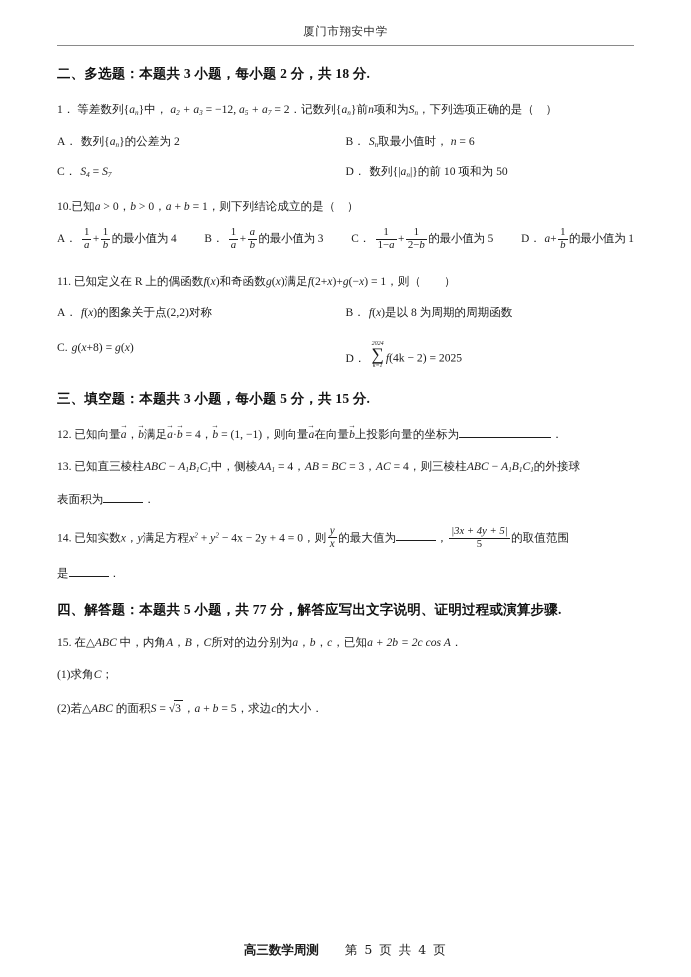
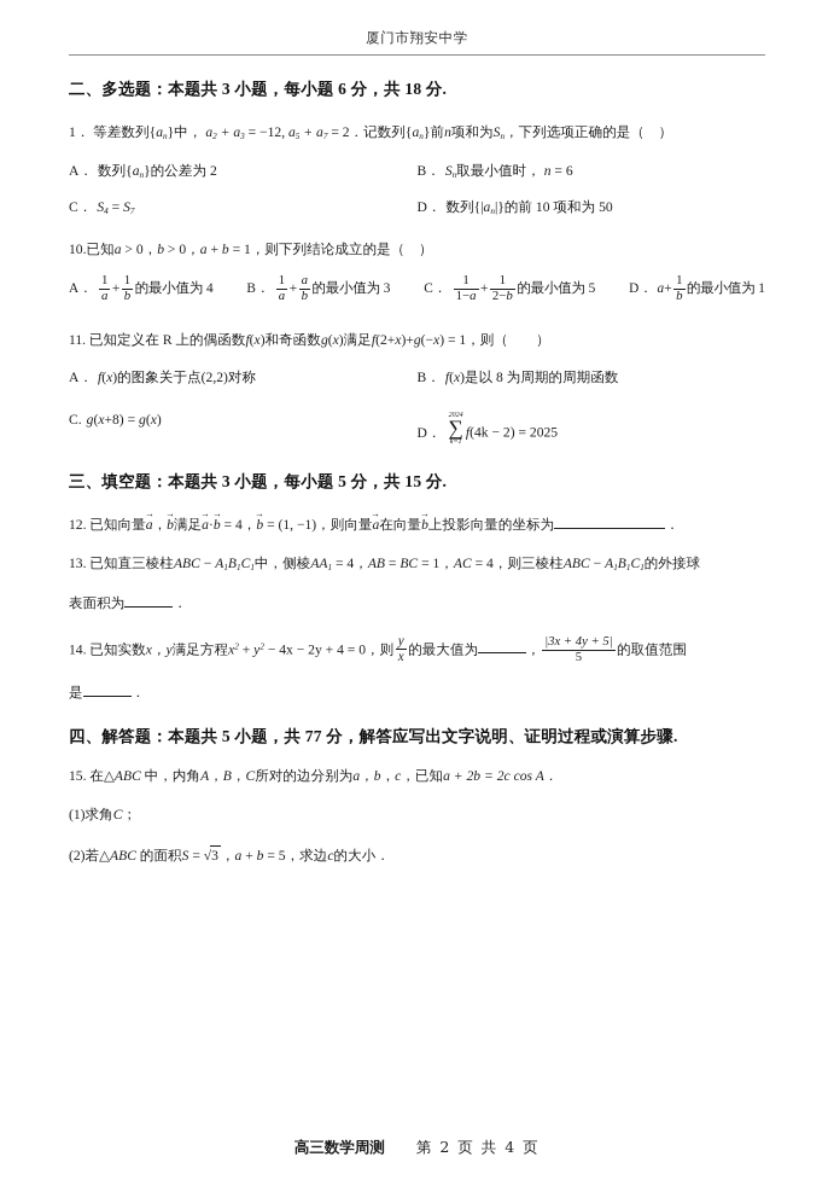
  厦门市翔安中学
- 二、多选题：本题共 3 小题，每小题 2 分，共 18 分.
+ 二、多选题：本题共 3 小题，每小题 6 分，共 18 分.
  1． 等差数列{an}中， a2 + a3 = −12, a5 + a7 = 2．记数列{an}前n项和为Sn，下列选项正确的是（ ）
  A． 数列{an}的公差为 2
  B． Sn取最小值时， n = 6
  C． S4 = S7
  D． 数列{|an|}的前 10 项和为 50
  10.已知a > 0，b > 0，a + b = 1，则下列结论成立的是（ ）
  A．
  1
  a
  +
  1
  b
  的最小值为 4
  B．
  1
  a
  +
  a
  b
  的最小值为 3
  C．
  1
  1−a
  +
  1
  2−b
  的最小值为 5
  D． a+
  1
  b
  的最小值为 1
  11. 已知定义在 R 上的偶函数f(x)和奇函数g(x)满足f(2+x)+g(−x) = 1，则（ ）
  A． f(x)的图象关于点(2,2)对称
  B． f(x)是以 8 为周期的周期函数
  C. g(x+8) = g(x)
  D．
  ∑
  f(4k − 2) = 2025
  三、填空题：本题共 3 小题，每小题 5 分，共 15 分.
  12. 已知向量a，b满足a·b = 4，b = (1, −1)，则向量a在向量b上投影向量的坐标为 ．
- 13. 已知直三棱柱ABC − A1B1C1中，侧棱AA1 = 4，AB = BC = 3，AC = 4，则三棱柱ABC − A1B1C1的外接球
+ 13. 已知直三棱柱ABC − A1B1C1中，侧棱AA1 = 4，AB = BC = 1，AC = 4，则三棱柱ABC − A1B1C1的外接球
  表面积为 ．
  14. 已知实数x，y满足方程x2 + y2 − 4x − 2y + 4 = 0，则
  y
  x
  的最大值为 ，
  |3x + 4y + 5|
  5
  的取值范围
  是 ．
  四、解答题：本题共 5 小题，共 77 分，解答应写出文字说明、证明过程或演算步骤.
  15. 在△ABC 中，内角A，B，C所对的边分别为a，b，c，已知a + 2b = 2c cos A．
  (1)求角C；
  (2)若△ABC 的面积S = √3 ，a + b = 5，求边c的大小．
- 高三数学周测 第 5 页 共 4 页
+ 高三数学周测 第 2 页 共 4 页
